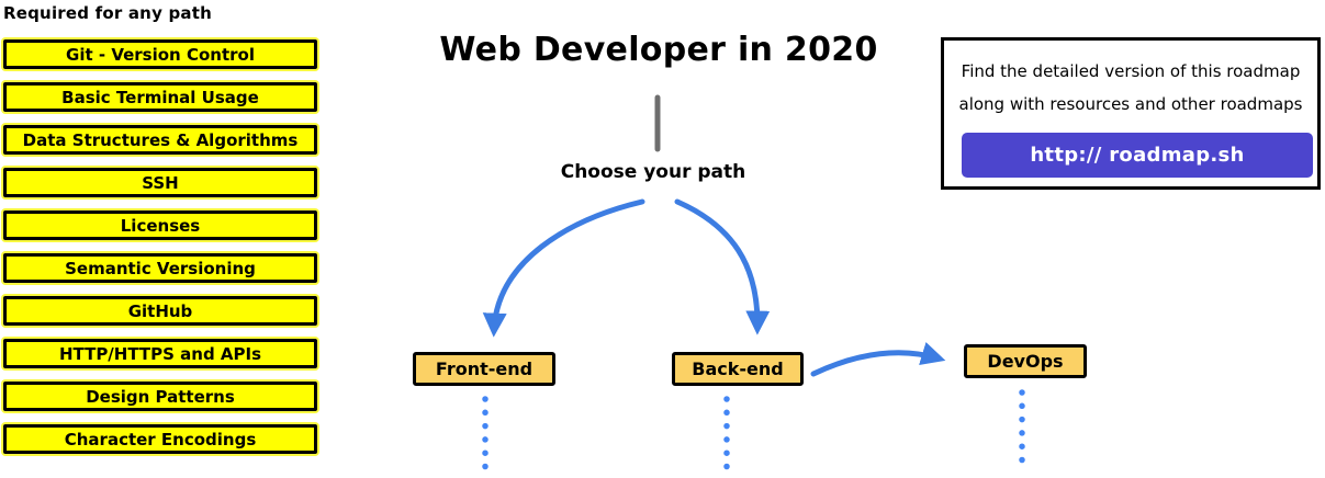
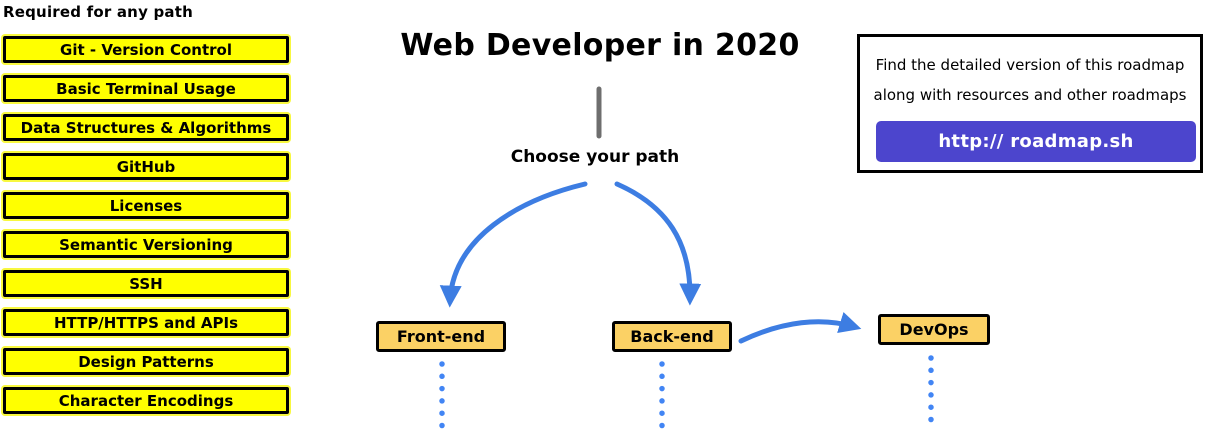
  Required for any path
  Git - Version Control
  Basic Terminal Usage
  Data Structures & Algorithms
- SSH
+ GitHub
  Licenses
  Semantic Versioning
- GitHub
+ SSH
  HTTP/HTTPS and APIs
  Design Patterns
  Character Encodings
  Web Developer in 2020
  Choose your path
  Front-end
  Back-end
  DevOps
  Find the detailed version of this roadmap
  along with resources and other roadmaps
  http:// roadmap.sh
